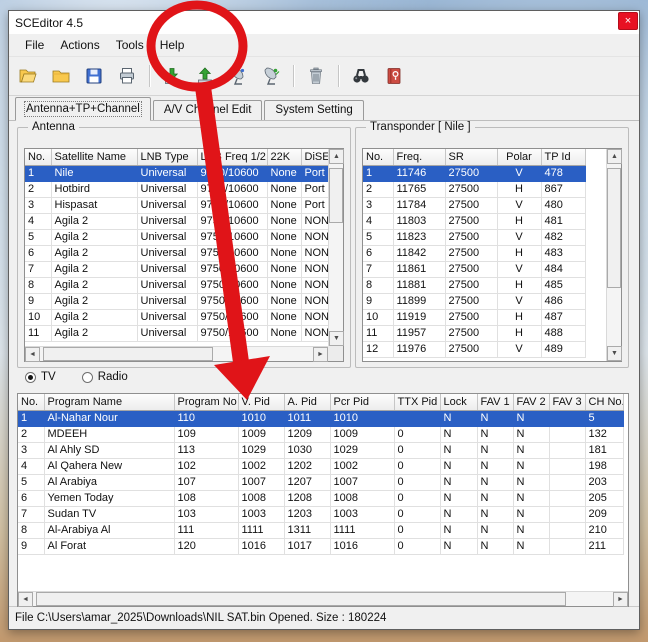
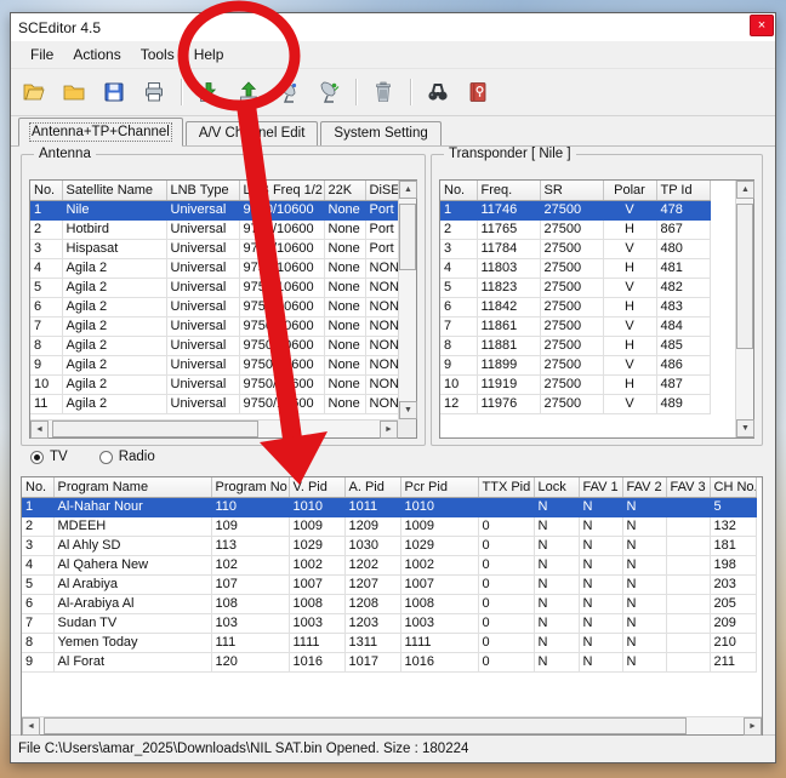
  SCEditor 4.5
  ×
  File
  Actions
  Tools
  Help
  Antenna+TP+Channel
  A/V Chnel Edit
  System Setting
  Antenna
  No.	Satellite Name	LNB Type	L Freq 1/2	22K	DiSE
  1	Nile	Universal	9/10600	None	Port
  2	Hotbird	Universal	9/10600	None	Port
  3	Hispasat	Universal	9710600	None	Port
  4	Agila 2	Universal	9710600	None	NON
  5	Agila 2	Universal	970600	None	NON
  6	Agila 2	Universal	9750600	None	NON
  7	Agila 2	Universal	9750600	None	NON
  8	Agila 2	Universal	9750600	None	NON
  9	Agila 2	Universal	9750600	None	NON
  10	Agila 2	Universal	9750/600	None	NON
  11	Agila 2	Universal	9750/00	None	NON
  Transponder [ Nile ]
  No.	Freq.	SR	Polar	TP Id
  1	11746	27500	V	478
  2	11765	27500	H	867
  3	11784	27500	V	480
  4	11803	27500	H	481
  5	11823	27500	V	482
  6	11842	27500	H	483
  7	11861	27500	V	484
  8	11881	27500	H	485
  9	11899	27500	V	486
  10	11919	27500	H	487
- 11	11957	27500	H	488
  12	11976	27500	V	489
  TV
  Radio
  No.	Program Name	Program No	V. Pid	A. Pid	Pcr Pid	TTX Pid	Lock	FAV 1	FAV 2	FAV 3	CH No
  1	Al-Nahar Nour	110	1010	1011	1010		N	N	N		5
  2	MDEEH	109	1009	1209	1009	0	N	N	N		132
  3	Al Ahly SD	113	1029	1030	1029	0	N	N	N		181
  4	Al Qahera New	102	1002	1202	1002	0	N	N	N		198
  5	Al Arabiya	107	1007	1207	1007	0	N	N	N		203
- 6	Yemen Today	108	1008	1208	1008	0	N	N	N		205
+ 6	Al-Arabiya Al	108	1008	1208	1008	0	N	N	N		205
  7	Sudan TV	103	1003	1203	1003	0	N	N	N		209
- 8	Al-Arabiya Al	111	1111	1311	1111	0	N	N	N		210
+ 8	Yemen Today	111	1111	1311	1111	0	N	N	N		210
  9	Al Forat	120	1016	1017	1016	0	N	N	N		211
  File C:\Users\amar_2025\Downloads\NIL SAT.bin Opened. Size : 180224
